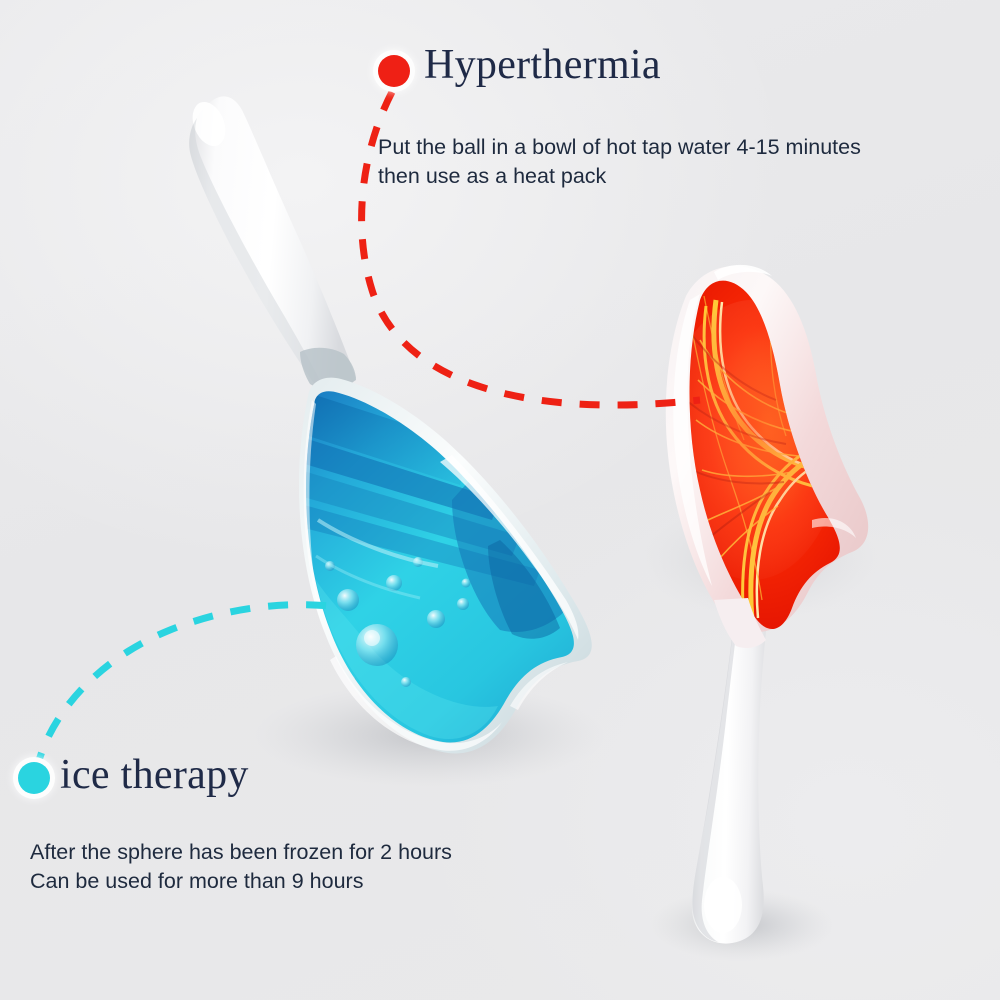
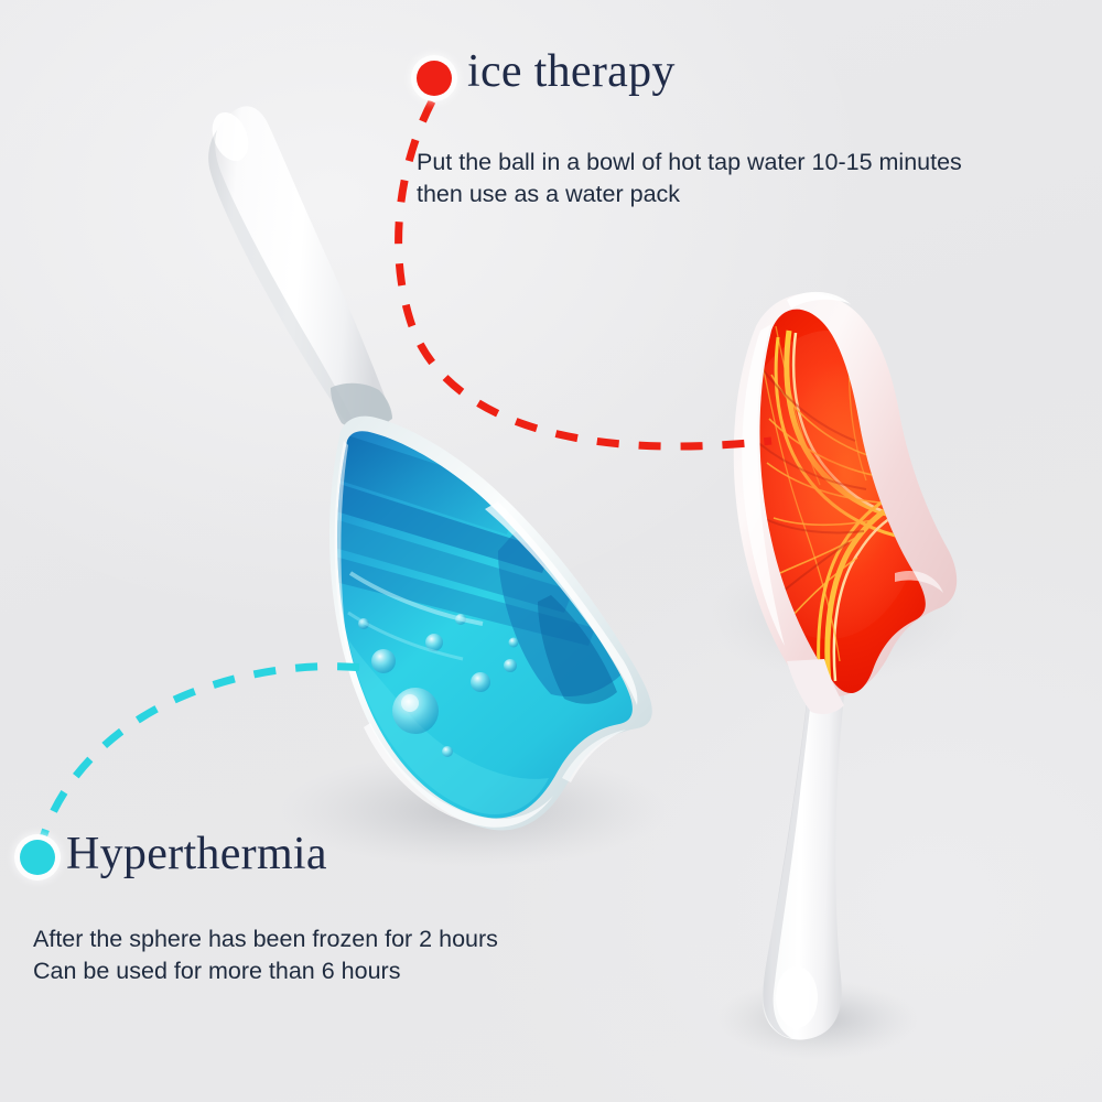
- Hyperthermia
+ ice therapy
- Put the ball in a bowl of hot tap water 4-15 minutes
+ Put the ball in a bowl of hot tap water 10-15 minutes
- then use as a heat pack
+ then use as a water pack
- ice therapy
+ Hyperthermia
  After the sphere has been frozen for 2 hours
- Can be used for more than 9 hours
+ Can be used for more than 6 hours
